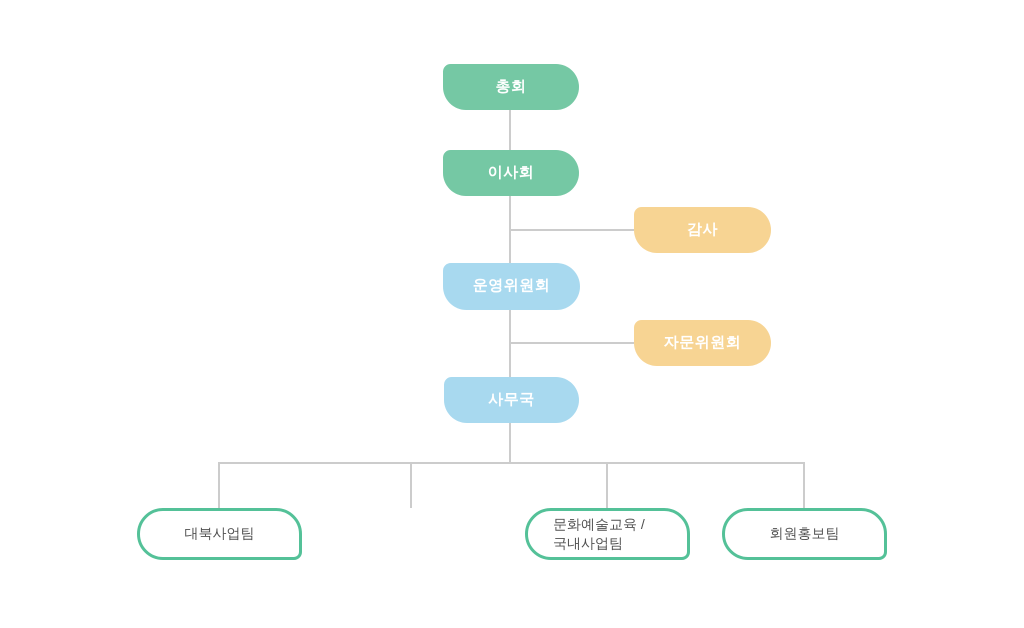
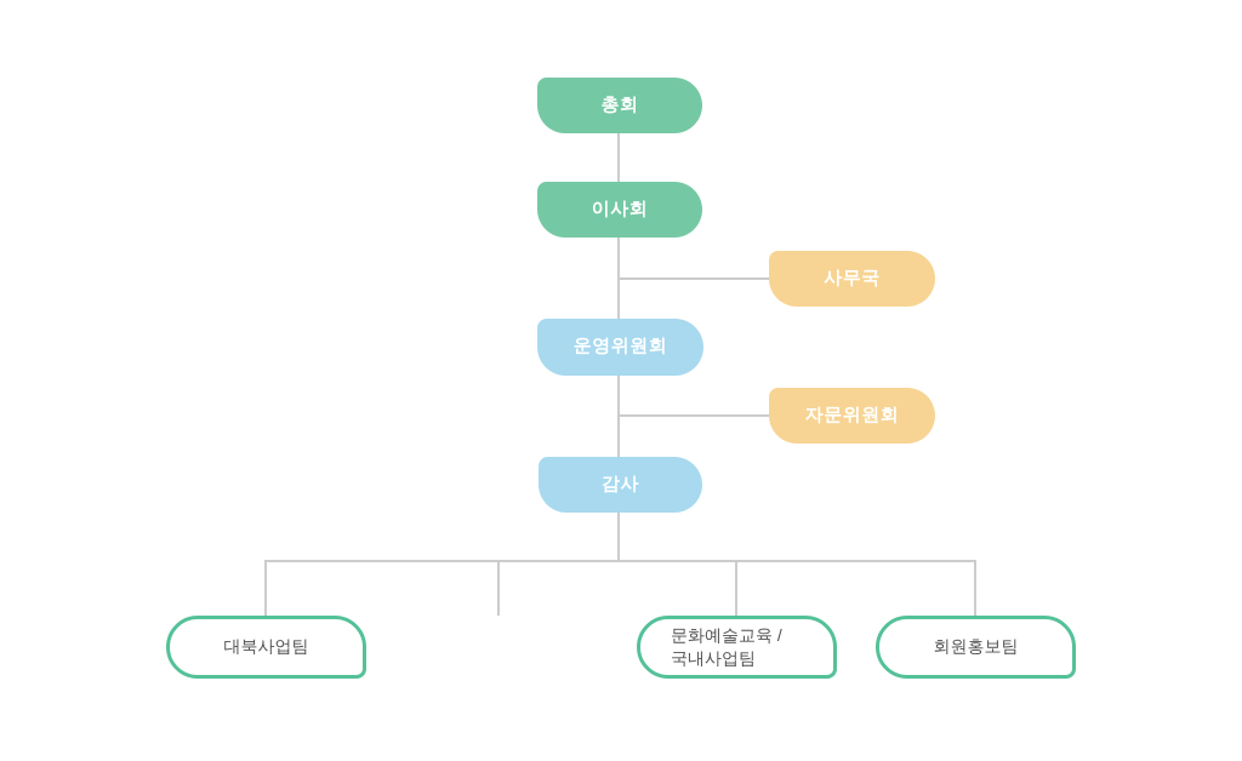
  총회
  이사회
- 감사
+ 사무국
  운영위원회
  자문위원회
- 사무국
+ 감사
  대북사업팀
  문화예술교육 /
  국내사업팀
  회원홍보팀
